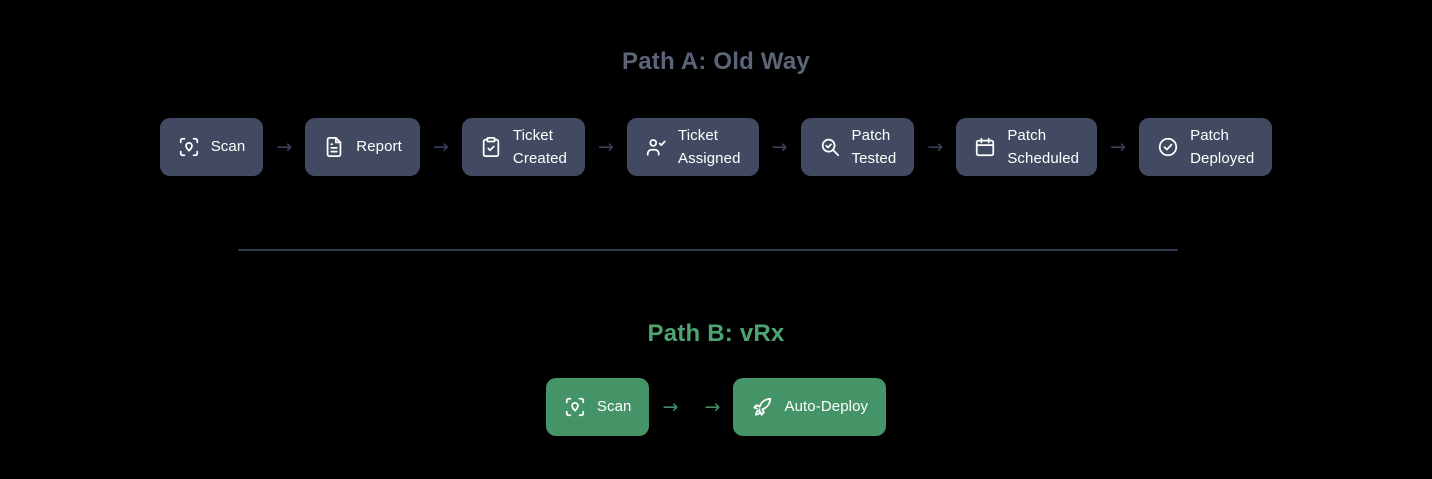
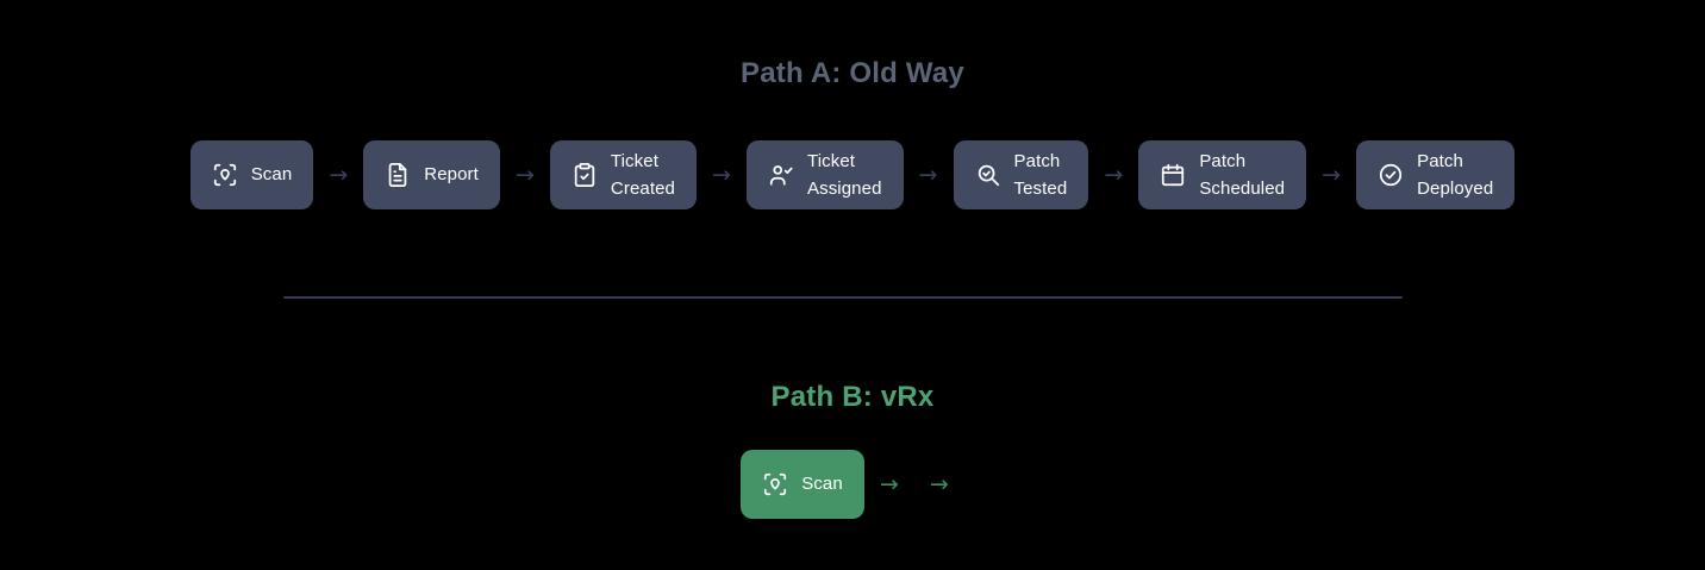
  Path A: Old Way
  Scan
  →
  Report
  →
  Ticket
  Created
  →
  Ticket
  Assigned
  →
  Patch
  Tested
  →
  Patch
  Scheduled
  →
  Patch
  Deployed
  Path B: vRx
  Scan
  →
  →
- Auto-Deploy
